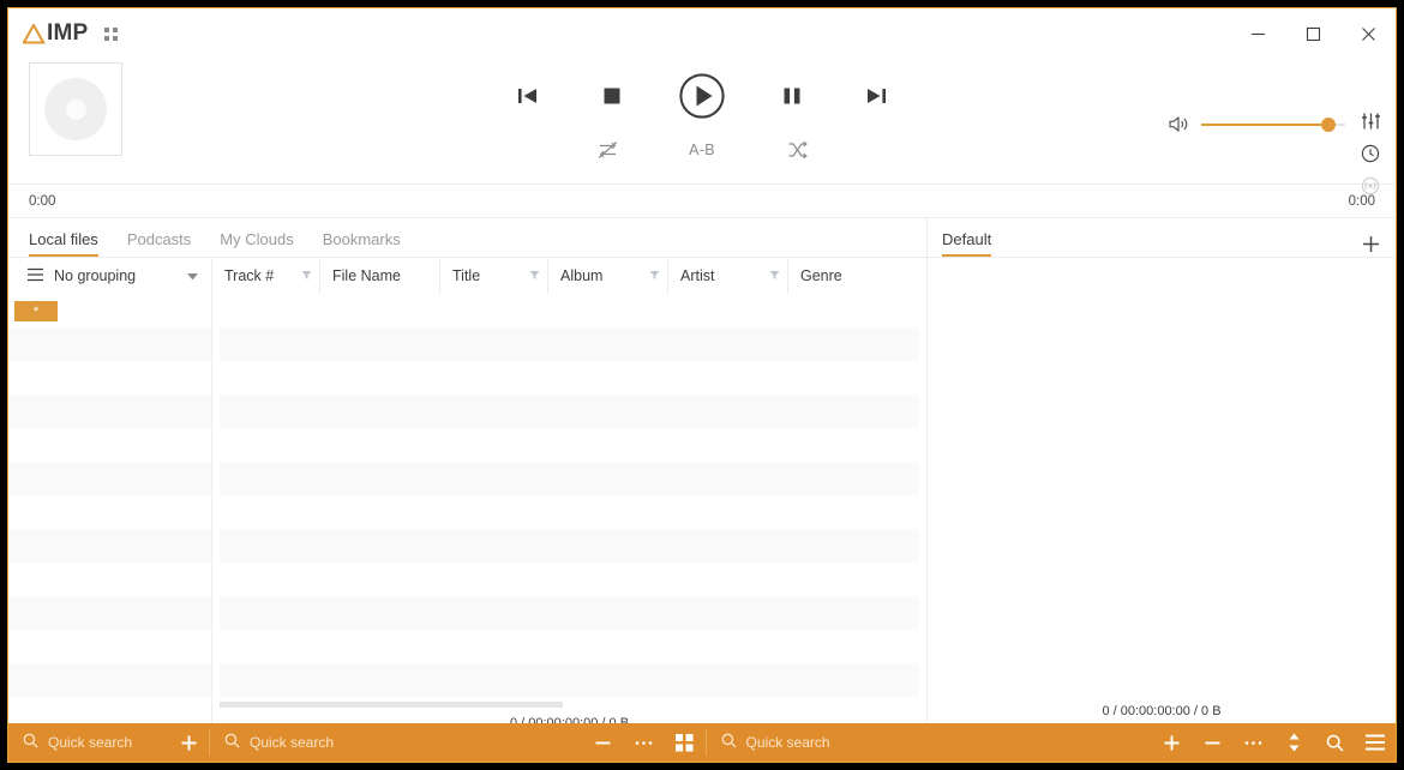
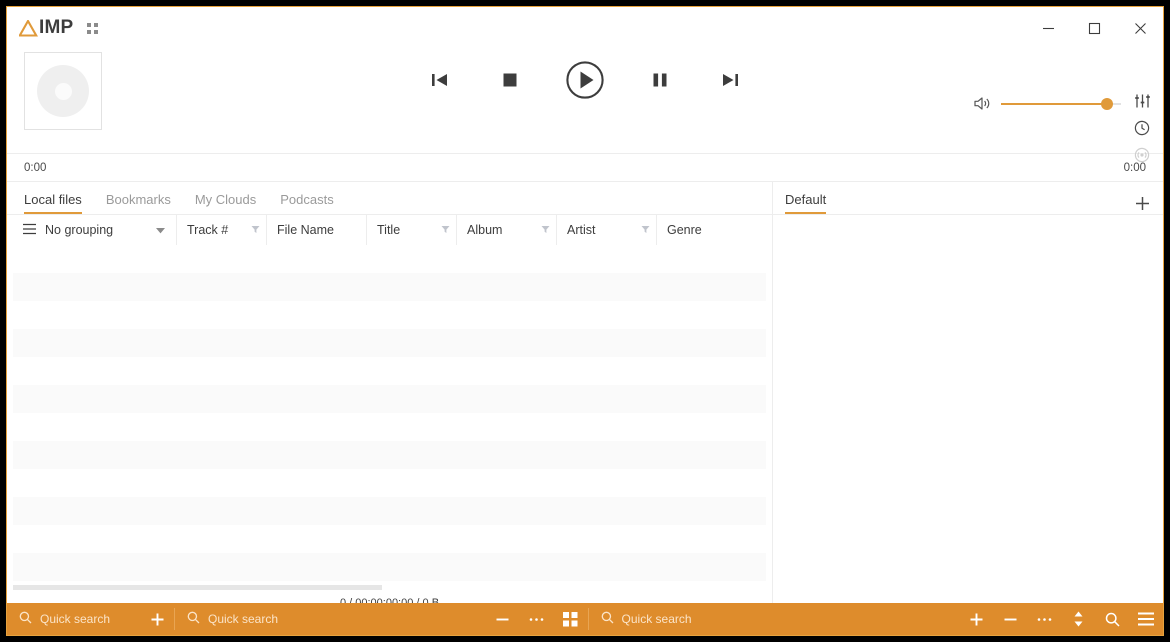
  IMP
- A-B
  0:00
  0:00
  Local files
- Podcasts
+ Bookmarks
  My Clouds
- Bookmarks
+ Podcasts
  Default
  No grouping
  Track #
  File Name
  Title
  Album
  Artist
  Genre
- *
- 0 / 00:00:00:00 / 0 B
  Quick search
  Quick search
  Quick search
